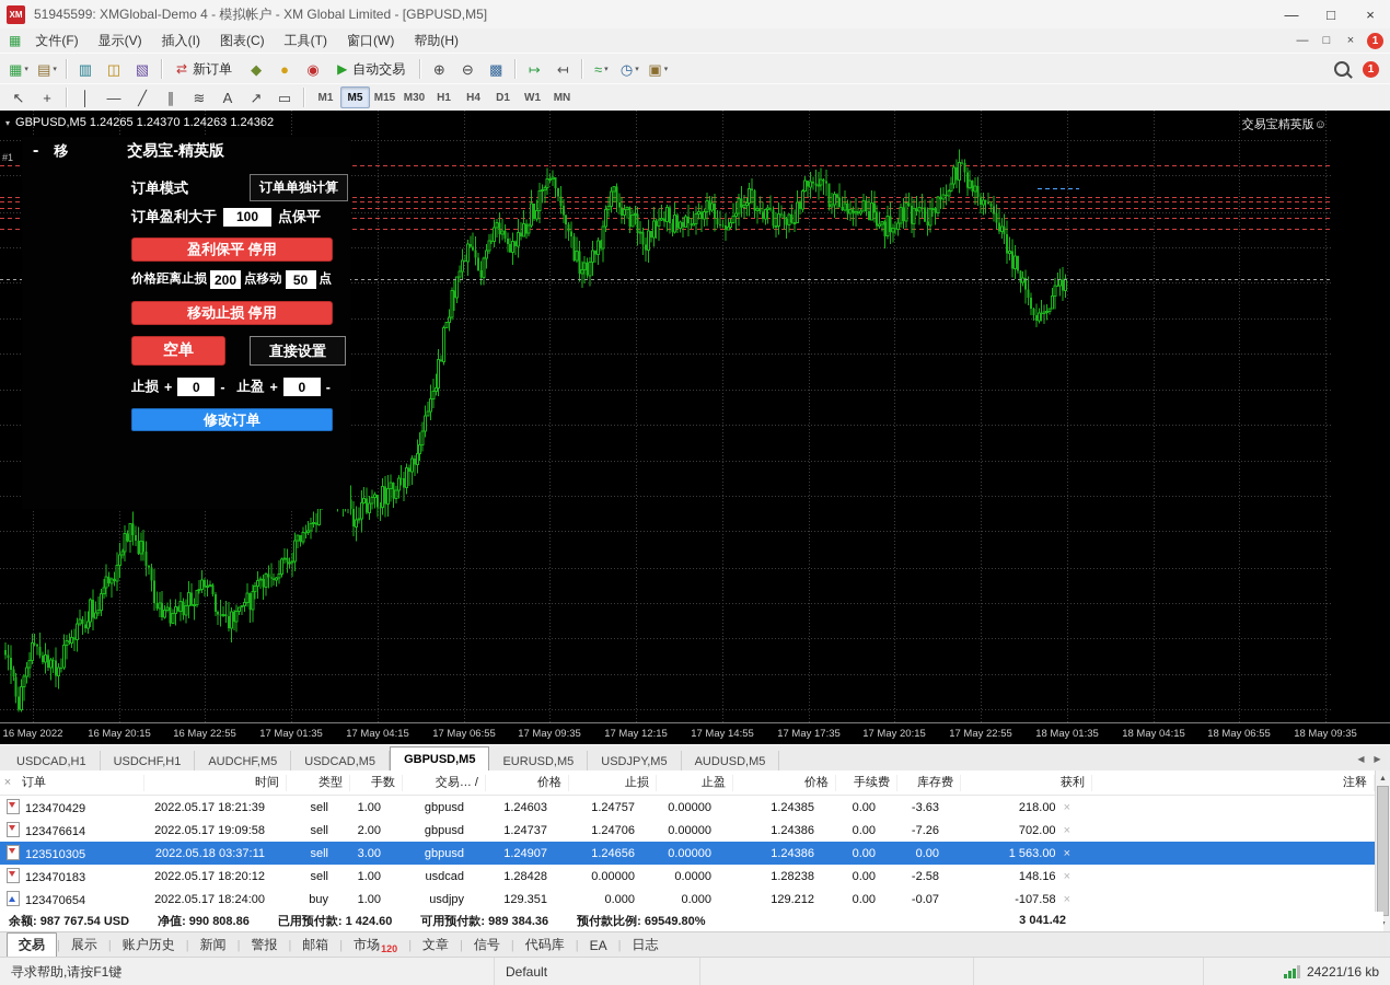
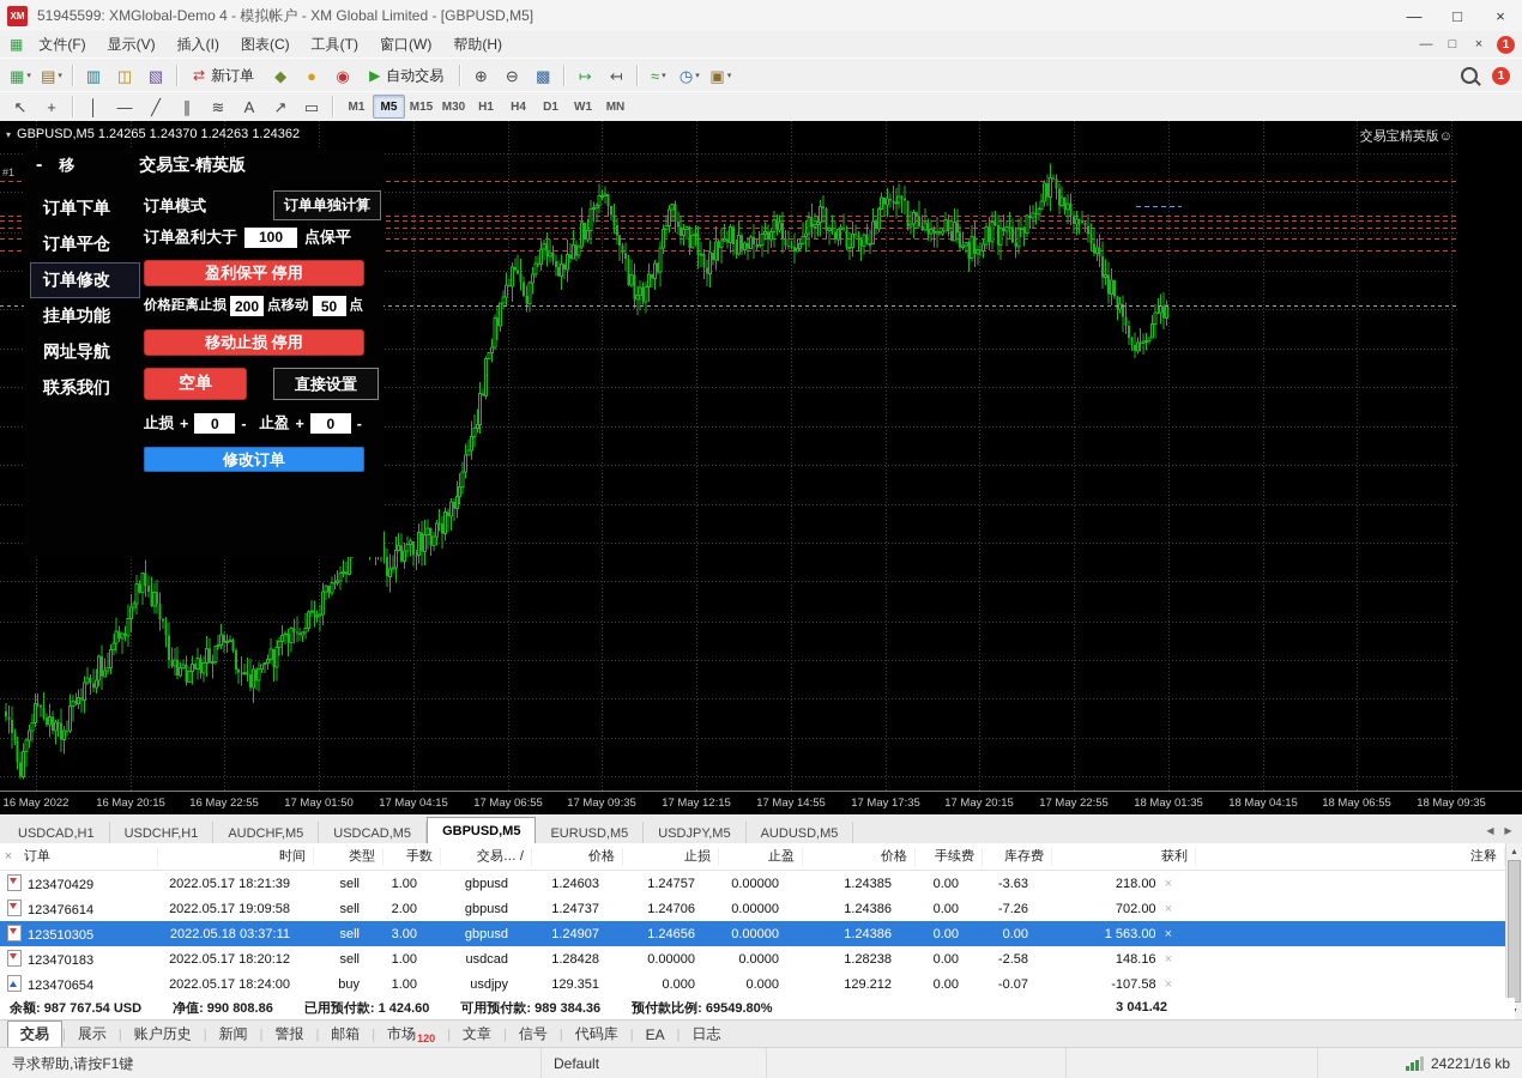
  XM
  51945599: XMGlobal-Demo 4 - 模拟帐户 - XM Global Limited - [GBPUSD,M5]
  —
  □
  ×
  ▦
  文件(F)
  显示(V)
  插入(I)
  图表(C)
  工具(T)
  窗口(W)
  帮助(H)
  —
  □
  ×
  1
  ▦
  ▤
  ▥
  ◫
  ▧
  ⇄
  新订单
  ◆
  ●
  ◉
  ▶
  自动交易
  ⊕
  ⊖
  ▩
  ↦
  ↤
  ≈
  ◷
  ▣
  1
  ↖
  +
  │
  —
  ╱
  ∥
  ≋
  A
  ↗
  ▭
  M1
  M5
  M15
  M30
  H1
  H4
  D1
  W1
  MN
  #1
  ▾
  GBPUSD,M5 1.24265 1.24370 1.24263 1.24362
  交易宝精英版☺
  -
  移
  交易宝-精英版
+ 订单下单
+ 订单平仓
+ 订单修改
+ 挂单功能
+ 网址导航
+ 联系我们
  订单模式
  订单单独计算
  订单盈利大于
  100
  点保平
  盈利保平 停用
  价格距离止损
  200
  点移动
  50
  点
  移动止损 停用
  空单
  直接设置
  止损
  +
  0
  -
  止盈
  +
  0
  -
  修改订单
  16 May 2022
  16 May 20:15
  16 May 22:55
- 17 May 01:35
+ 17 May 01:50
  17 May 04:15
  17 May 06:55
  17 May 09:35
  17 May 12:15
  17 May 14:55
  17 May 17:35
  17 May 20:15
  17 May 22:55
  18 May 01:35
  18 May 04:15
  18 May 06:55
  18 May 09:35
  USDCAD,H1
  USDCHF,H1
  AUDCHF,M5
  USDCAD,M5
  GBPUSD,M5
  EURUSD,M5
  USDJPY,M5
  AUDUSD,M5
  ◀
  ▶
  ×
  订单
  时间
  类型
  手数
  交易… /
  价格
  止损
  止盈
  价格
  手续费
  库存费
  获利
  注释
  123470429
  2022.05.17 18:21:39
  sell
  1.00
  gbpusd
  1.24603
  1.24757
  0.00000
  1.24385
  0.00
  -3.63
  218.00 ×
  123476614
  2022.05.17 19:09:58
  sell
  2.00
  gbpusd
  1.24737
  1.24706
  0.00000
  1.24386
  0.00
  -7.26
  702.00 ×
  123510305
  2022.05.18 03:37:11
  sell
  3.00
  gbpusd
  1.24907
  1.24656
  0.00000
  1.24386
  0.00
  0.00
  1 563.00 ×
  123470183
  2022.05.17 18:20:12
  sell
  1.00
  usdcad
  1.28428
  0.00000
  0.0000
  1.28238
  0.00
  -2.58
  148.16 ×
  123470654
  2022.05.17 18:24:00
  buy
  1.00
  usdjpy
  129.351
  0.000
  0.000
  129.212
  0.00
  -0.07
  -107.58 ×
  余额: 987 767.54 USD
  净值: 990 808.86
  已用预付款: 1 424.60
  可用预付款: 989 384.36
  预付款比例: 69549.80%
  3 041.42
  交易
  |
  展示
  |
  账户历史
  |
  新闻
  警报
  邮箱
  |
  市场120
  |
  文章
  |
  信号
  |
  代码库
  |
  EA
  日志
  寻求帮助,请按F1键
  Default
  24221/16 kb
